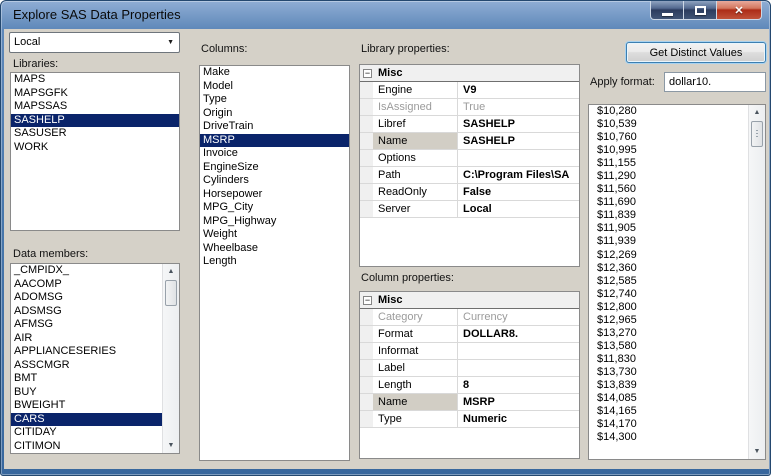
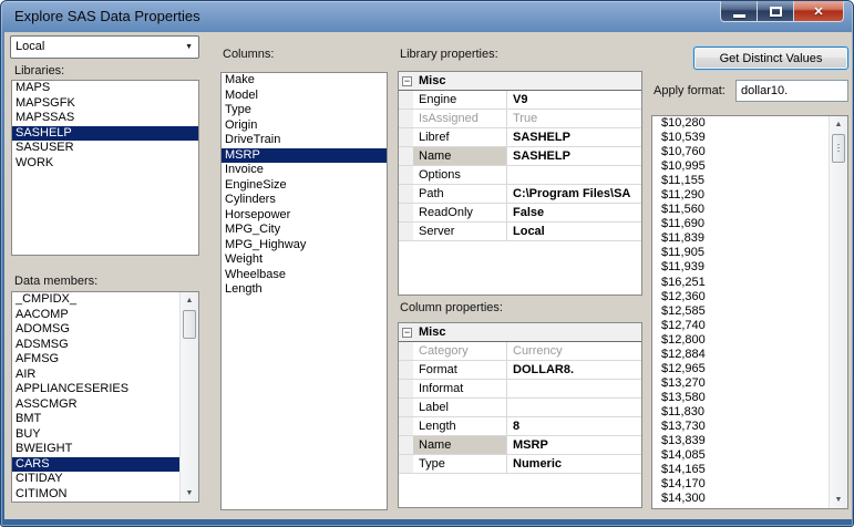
  Explore SAS Data Properties
  ✕
  Local
  Libraries:
  MAPS
  MAPSGFK
  MAPSSAS
  SASHELP
  SASUSER
  WORK
  Data members:
  _CMPIDX_
  AACOMP
  ADOMSG
  ADSMSG
  AFMSG
  AIR
  APPLIANCESERIES
  ASSCMGR
  BMT
  BUY
  BWEIGHT
  CARS
  CITIDAY
  CITIMON
  Columns:
  Make
  Model
  Type
  Origin
  DriveTrain
  MSRP
  Invoice
  EngineSize
  Cylinders
  Horsepower
  MPG_City
  MPG_Highway
  Weight
  Wheelbase
  Length
  Library properties:
  −
  Misc
  Engine
  V9
  IsAssigned
  True
  Libref
  SASHELP
  Name
  SASHELP
  Options
  Path
  C:\Program Files\SA
  ReadOnly
  False
  Server
  Local
  Column properties:
  −
  Misc
  Category
  Currency
  Format
  DOLLAR8.
  Informat
  Label
  Length
  8
  Name
  MSRP
  Type
  Numeric
  Get Distinct Values
  Apply format:
  dollar10.
  $10,280
  $10,539
  $10,760
  $10,995
  $11,155
  $11,290
  $11,560
  $11,690
  $11,839
  $11,905
  $11,939
- $12,269
+ $16,251
  $12,360
  $12,585
  $12,740
  $12,800
+ $12,884
  $12,965
  $13,270
  $13,580
  $11,830
  $13,730
  $13,839
  $14,085
  $14,165
  $14,170
  $14,300
